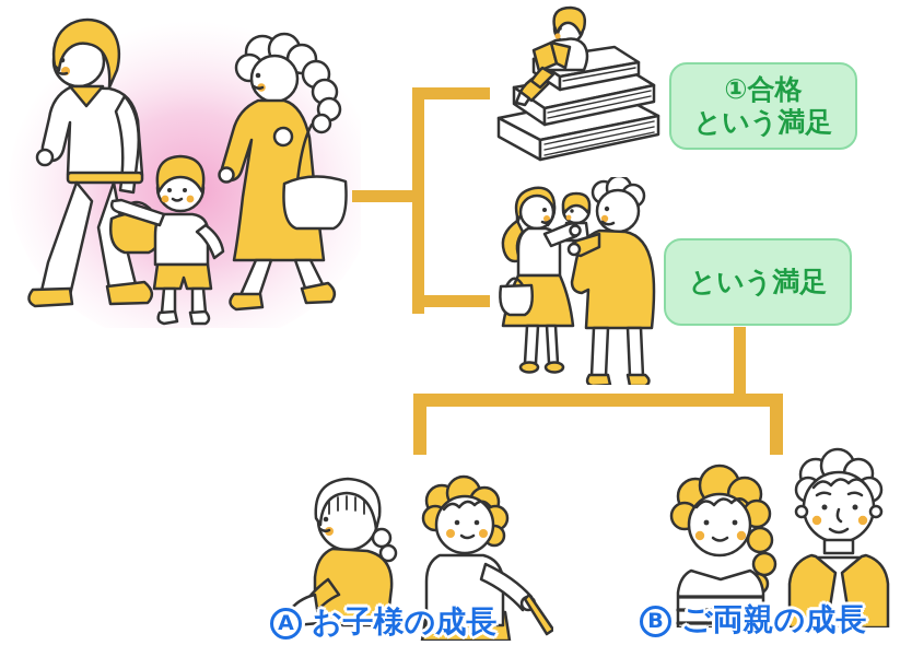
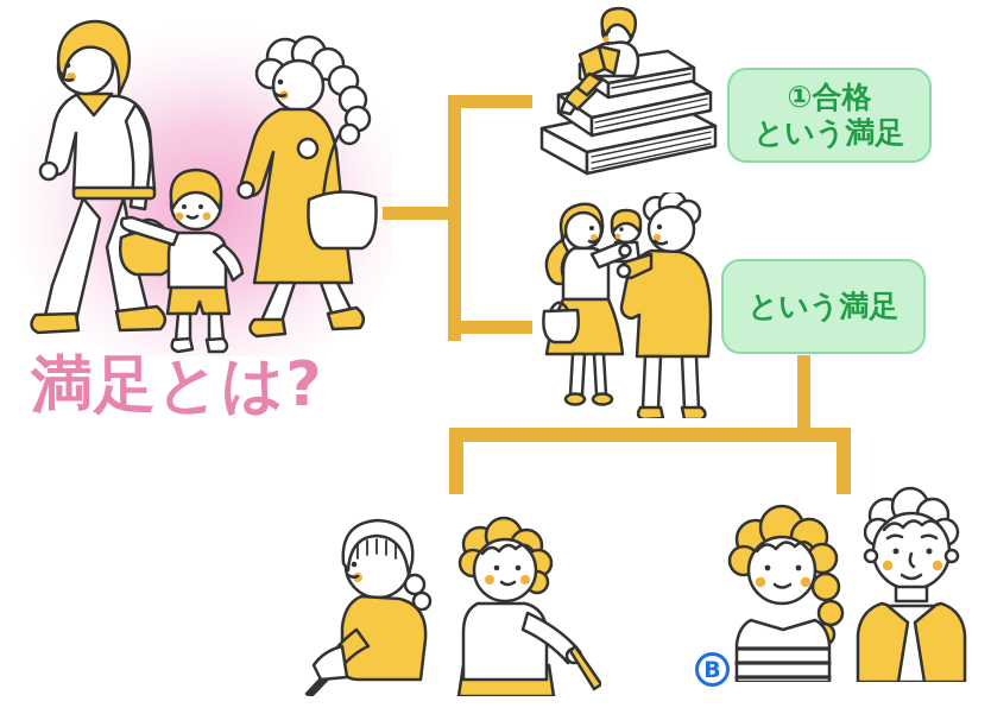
+ 満足とは?
  ①合格
  という満足
  という満足
- A
- お子様の成長
  B
- ご両親の成長
